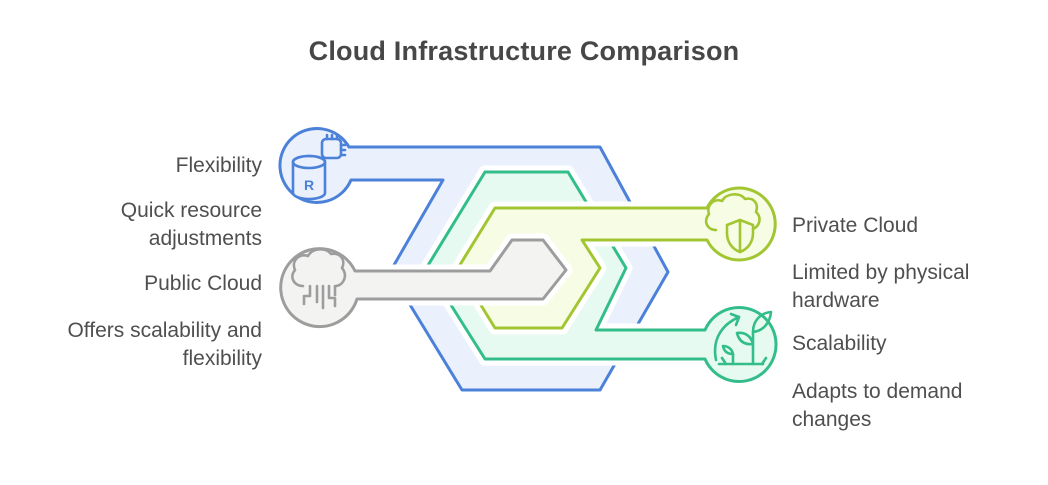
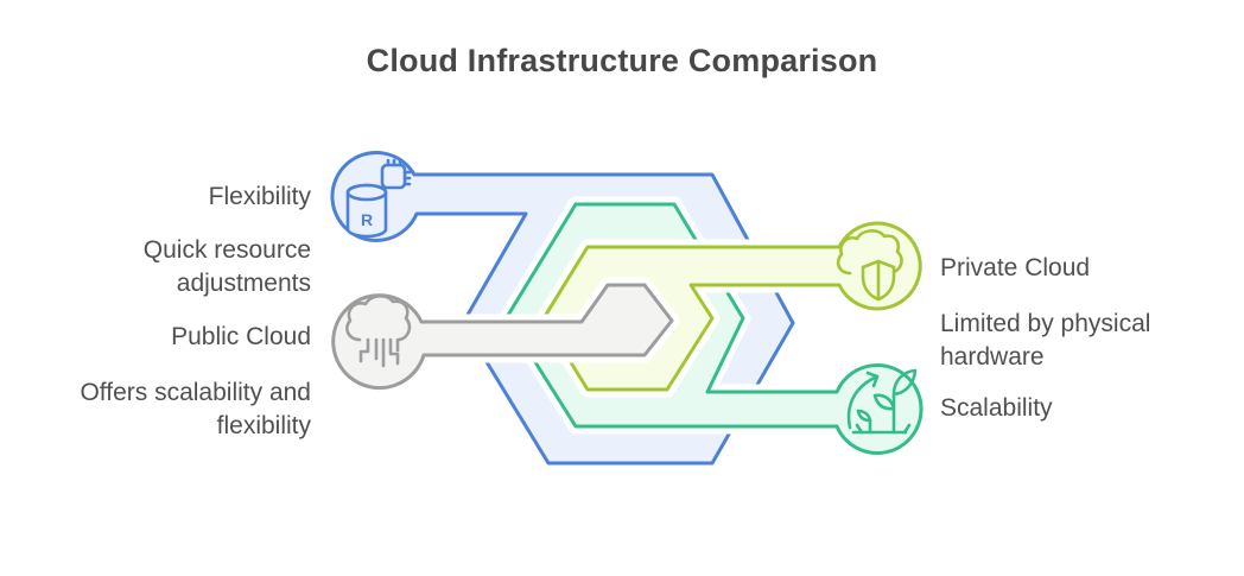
  Cloud Infrastructure Comparison
  R
  Flexibility
  Quick resource adjustments
  Public Cloud
  Offers scalability and flexibility
  Private Cloud
  Limited by physical hardware
  Scalability
- Adapts to demand changes
